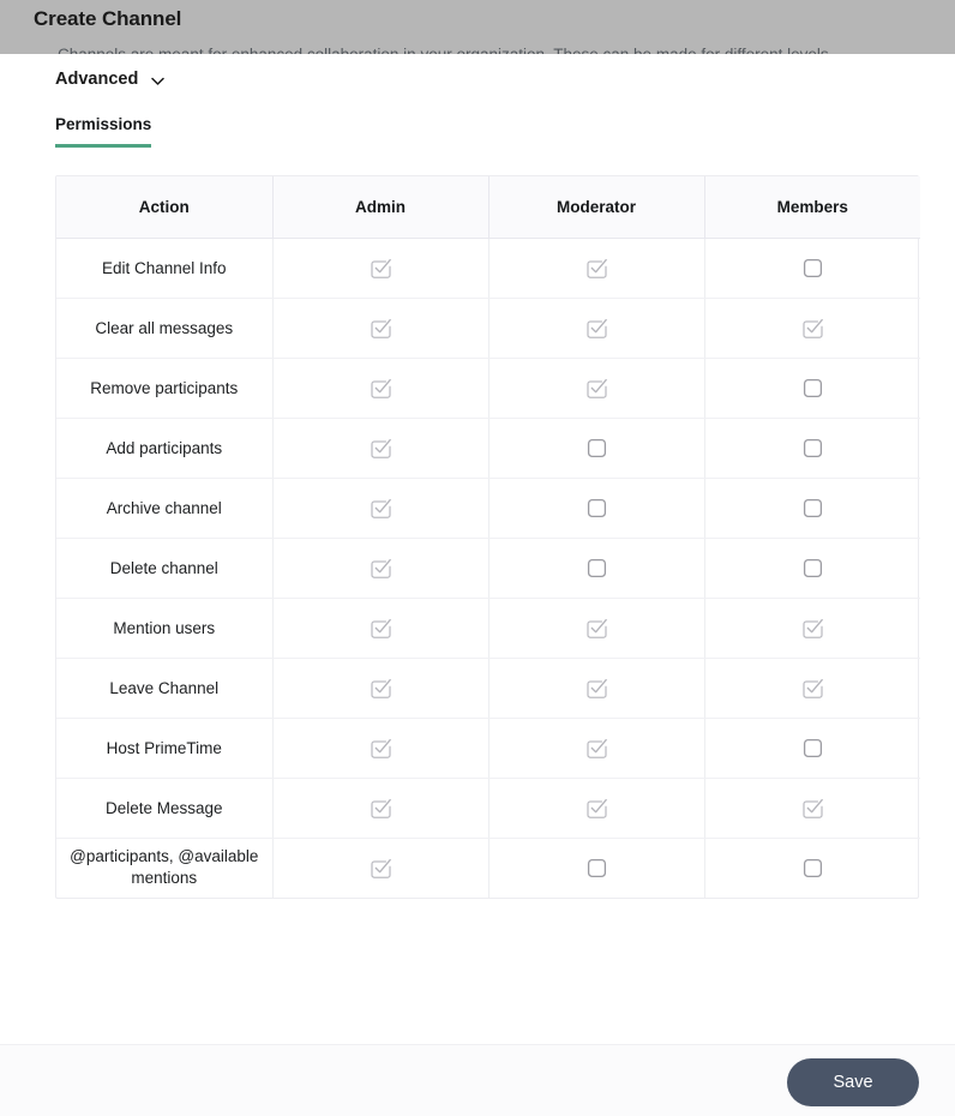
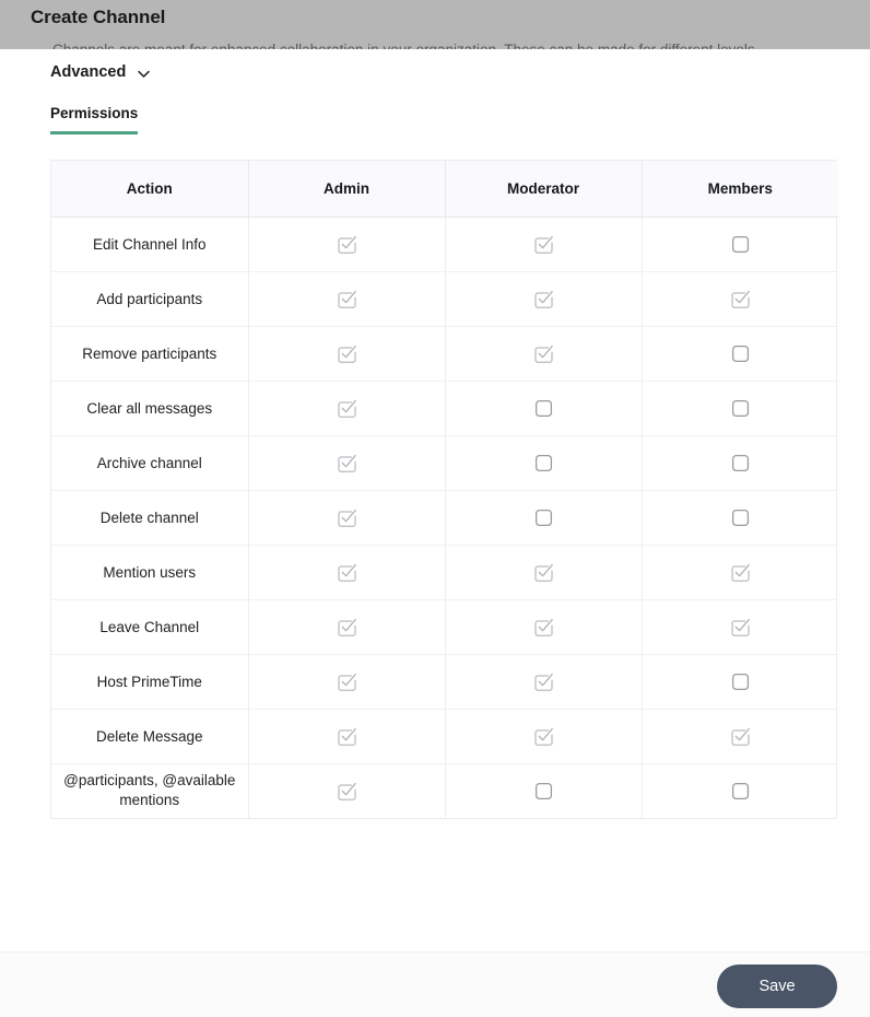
  Create Channel
  Advanced
  Permissions
  Action	Admin	Moderator	Members
  Edit Channel Info
- Clear all messages
+ Add participants
  Remove participants
- Add participants
+ Clear all messages
  Archive channel
  Delete channel
  Mention users
  Leave Channel
  Host PrimeTime
  Delete Message
  @participants, @available mentions
  Save
